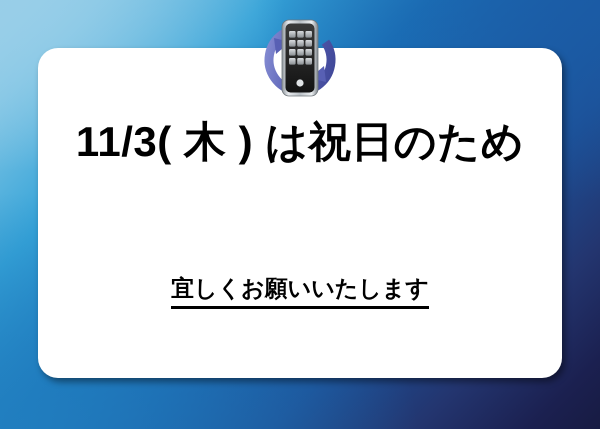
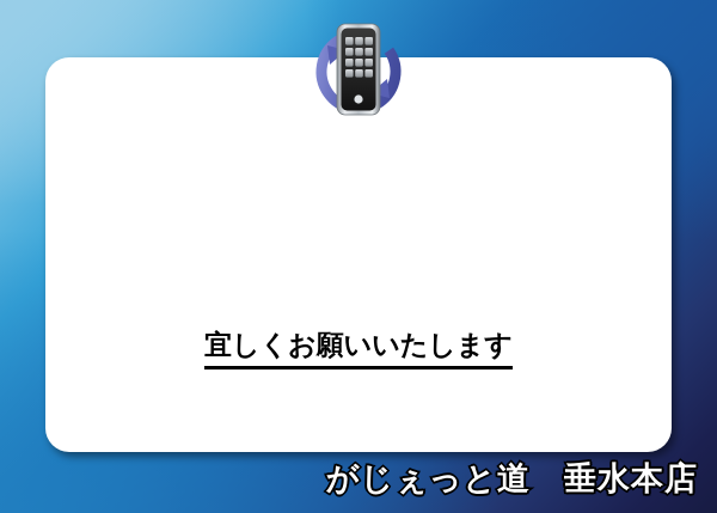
- 11/3( 木 ) は祝日のため
  宜しくお願いいたします
+ がじぇっと道 垂水本店
